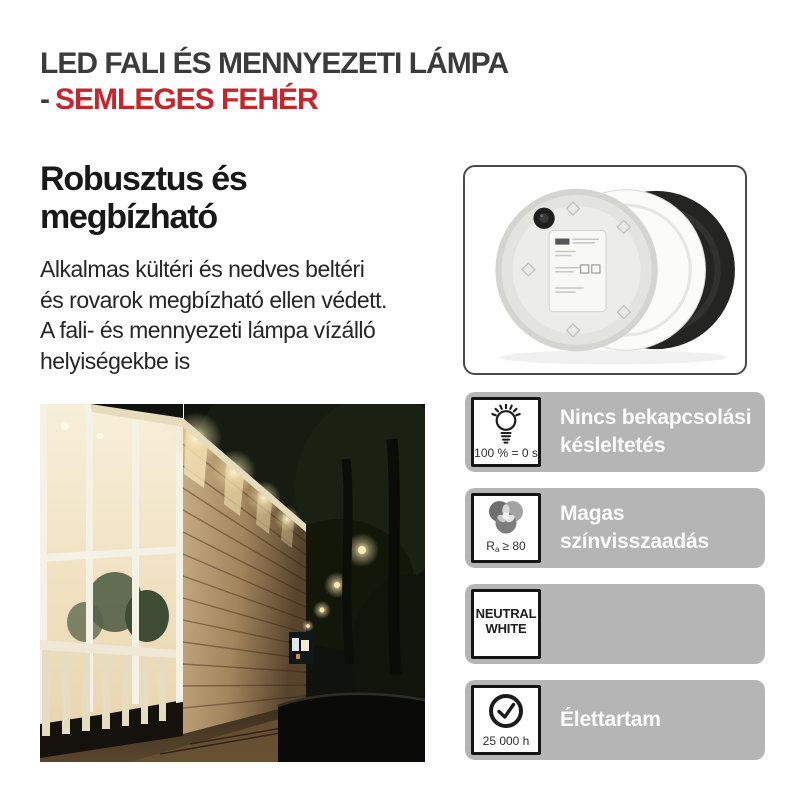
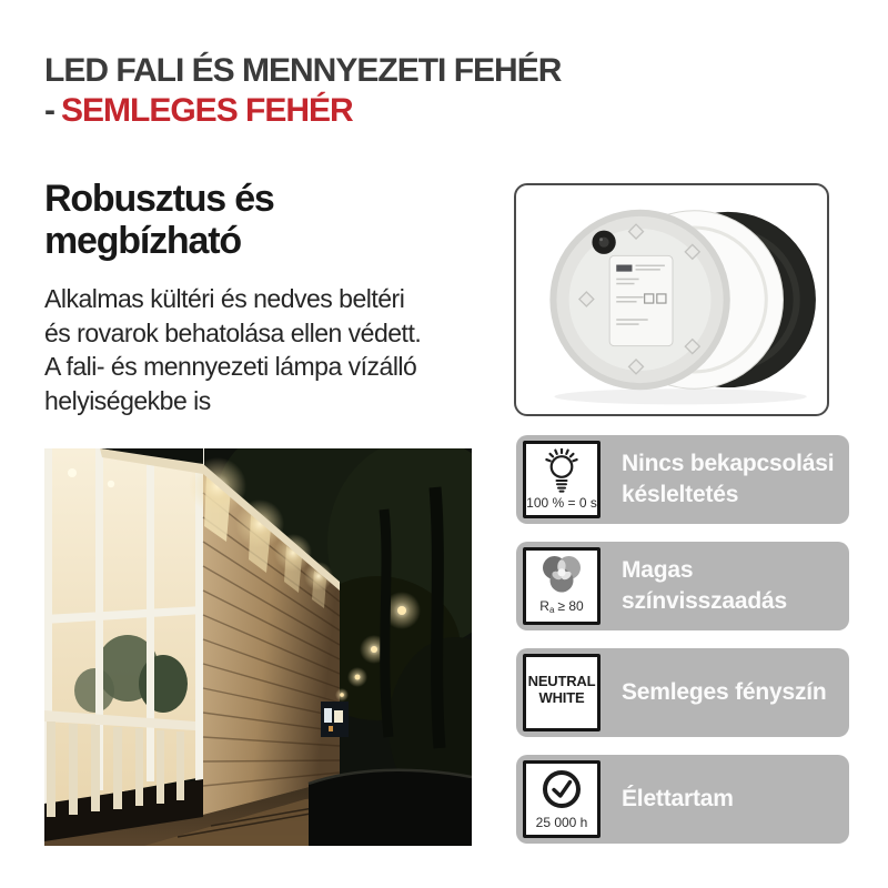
- LED FALI ÉS MENNYEZETI LÁMPA
+ LED FALI ÉS MENNYEZETI FEHÉR
  - SEMLEGES FEHÉR
  Robusztus és
  megbízható
  Alkalmas kültéri és nedves beltéri
- és rovarok megbízható ellen védett.
+ és rovarok behatolása ellen védett.
  A fali- és mennyezeti lámpa vízálló
  helyiségekbe is
  100 % = 0 s
  Nincs bekapcsolási késleltetés
  Ra ≥ 80
  Magas színvisszaadás
  NEUTRAL
  WHITE
+ Semleges fényszín
  25 000 h
  Élettartam
